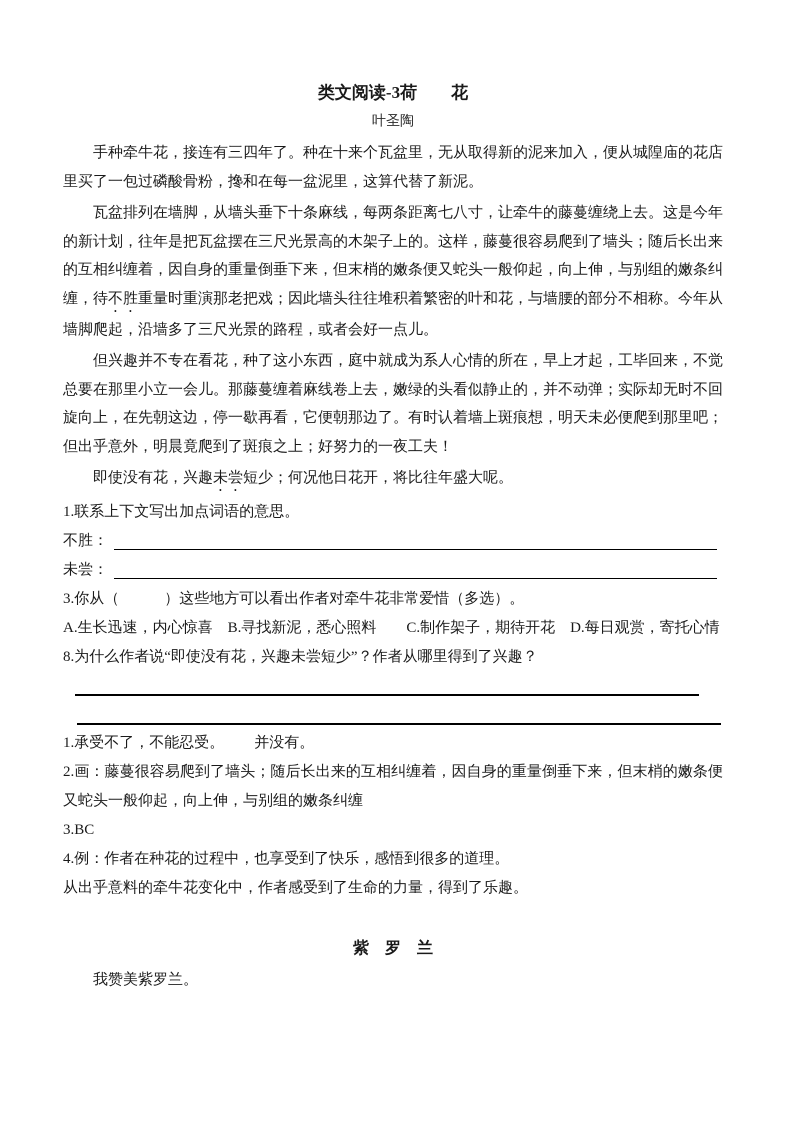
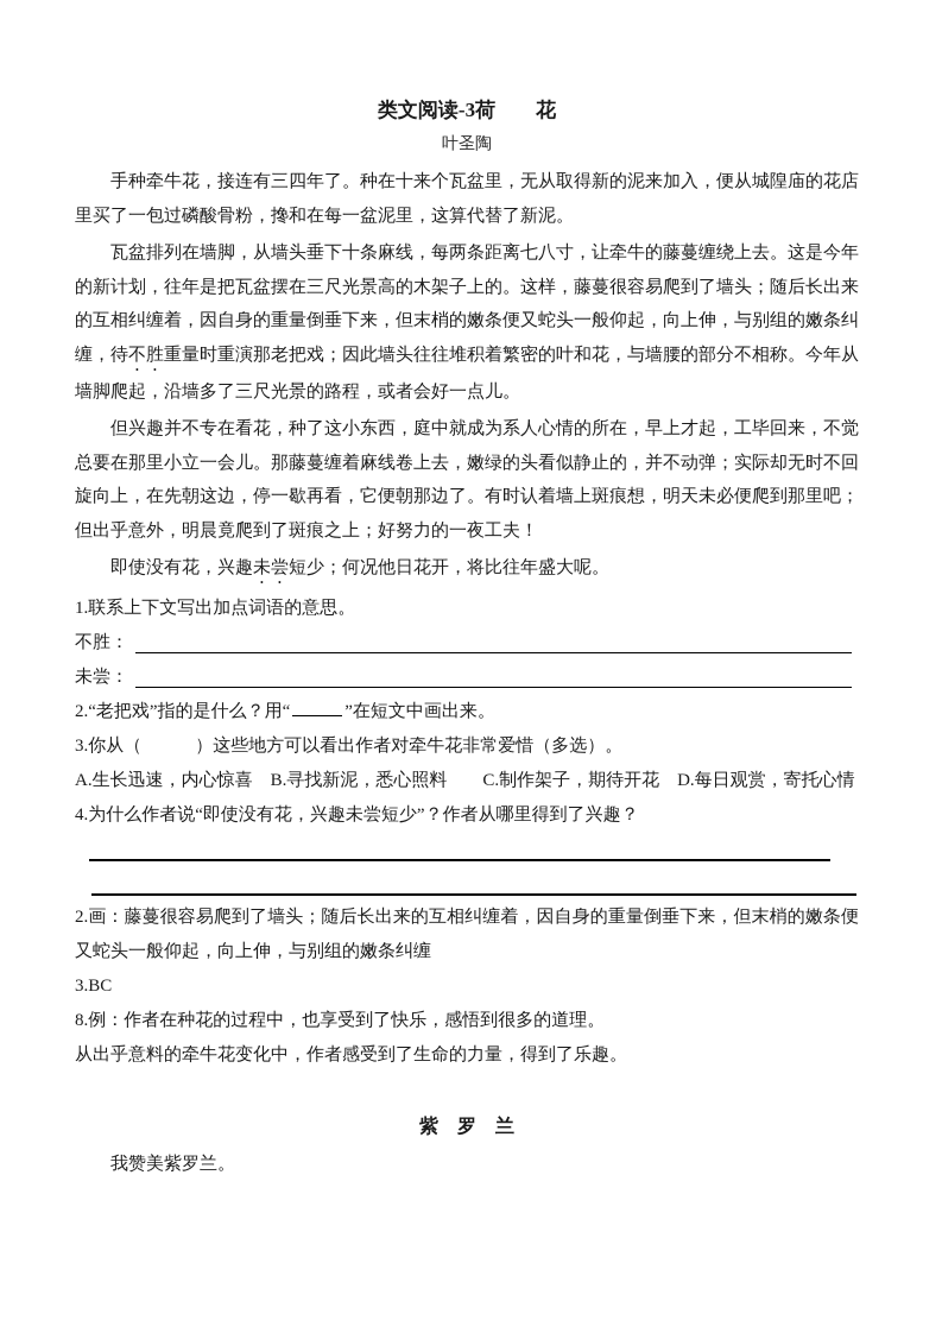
  类文阅读-3荷 花
  叶圣陶
  手种牵牛花，接连有三四年了。种在十来个瓦盆里，无从取得新的泥来加入，便从城隍庙的花店里买了一包过磷酸骨粉，搀和在每一盆泥里，这算代替了新泥。
  瓦盆排列在墙脚，从墙头垂下十条麻线，每两条距离七八寸，让牵牛的藤蔓缠绕上去。这是今年的新计划，往年是把瓦盆摆在三尺光景高的木架子上的。这样，藤蔓很容易爬到了墙头；随后长出来的互相纠缠着，因自身的重量倒垂下来，但末梢的嫩条便又蛇头一般仰起，向上伸，与别组的嫩条纠缠，待不胜重量时重演那老把戏；因此墙头往往堆积着繁密的叶和花，与墙腰的部分不相称。今年从墙脚爬起，沿墙多了三尺光景的路程，或者会好一点儿。
  但兴趣并不专在看花，种了这小东西，庭中就成为系人心情的所在，早上才起，工毕回来，不觉总要在那里小立一会儿。那藤蔓缠着麻线卷上去，嫩绿的头看似静止的，并不动弹；实际却无时不回旋向上，在先朝这边，停一歇再看，它便朝那边了。有时认着墙上斑痕想，明天未必便爬到那里吧；但出乎意外，明晨竟爬到了斑痕之上；好努力的一夜工夫！
  即使没有花，兴趣未尝短少；何况他日花开，将比往年盛大呢。
  1.联系上下文写出加点词语的意思。
  不胜：
  未尝：
+ 2.“老把戏”指的是什么？用“ ”在短文中画出来。
  3.你从（ ）这些地方可以看出作者对牵牛花非常爱惜（多选）。
  A.生长迅速，内心惊喜 B.寻找新泥，悉心照料 C.制作架子，期待开花 D.每日观赏，寄托心情
- 8.为什么作者说“即使没有花，兴趣未尝短少”？作者从哪里得到了兴趣？
+ 4.为什么作者说“即使没有花，兴趣未尝短少”？作者从哪里得到了兴趣？
- 1.承受不了，不能忍受。 并没有。
  2.画：藤蔓很容易爬到了墙头；随后长出来的互相纠缠着，因自身的重量倒垂下来，但末梢的嫩条便又蛇头一般仰起，向上伸，与别组的嫩条纠缠
  3.BC
- 4.例：作者在种花的过程中，也享受到了快乐，感悟到很多的道理。
+ 8.例：作者在种花的过程中，也享受到了快乐，感悟到很多的道理。
  从出乎意料的牵牛花变化中，作者感受到了生命的力量，得到了乐趣。
  紫 罗 兰
  我赞美紫罗兰。
